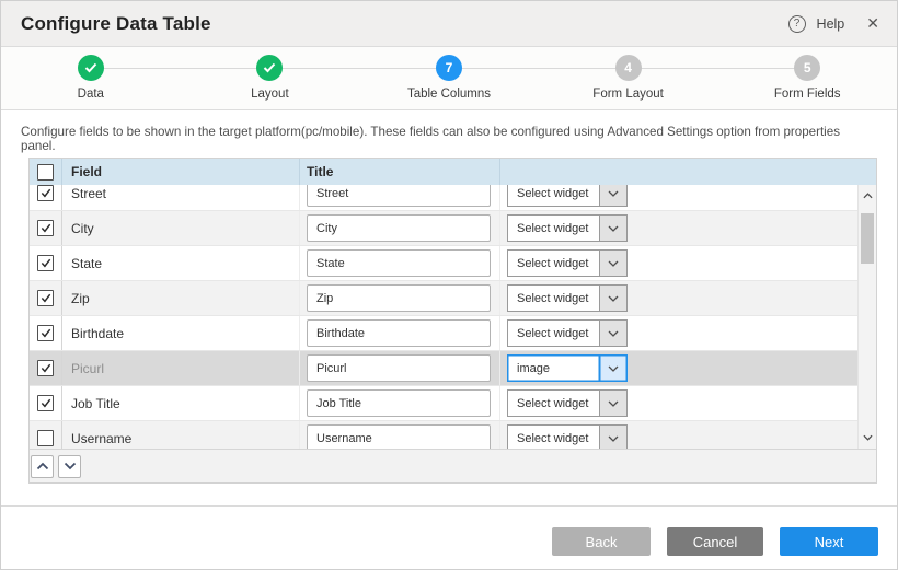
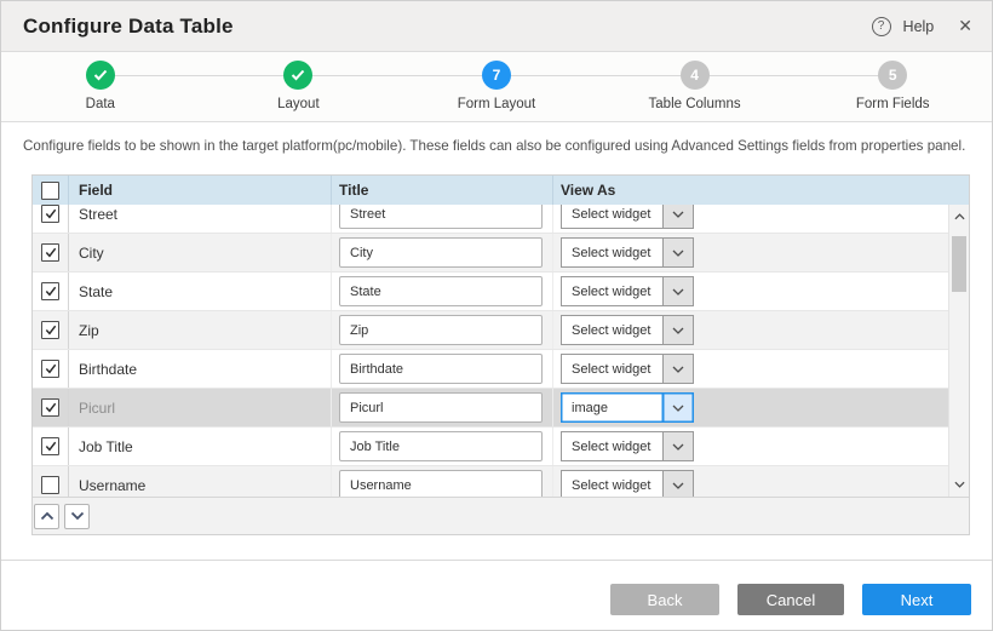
  Configure Data Table
  ?
  Help
  ✕
  Data
  Layout
  7
- Table Columns
+ Form Layout
  4
- Form Layout
+ Table Columns
  5
  Form Fields
- Configure fields to be shown in the target platform(pc/mobile). These fields can also be configured using Advanced Settings option from properties panel.
+ Configure fields to be shown in the target platform(pc/mobile). These fields can also be configured using Advanced Settings fields from properties panel.
  Field
  Title
+ View As
  Street
  Street
  Select widget
  City
  City
  Select widget
  State
  State
  Select widget
  Zip
  Zip
  Select widget
  Birthdate
  Birthdate
  Select widget
  Picurl
  Picurl
  image
  Job Title
  Job Title
  Select widget
  Username
  Username
  Select widget
  Back
  Cancel
  Next
